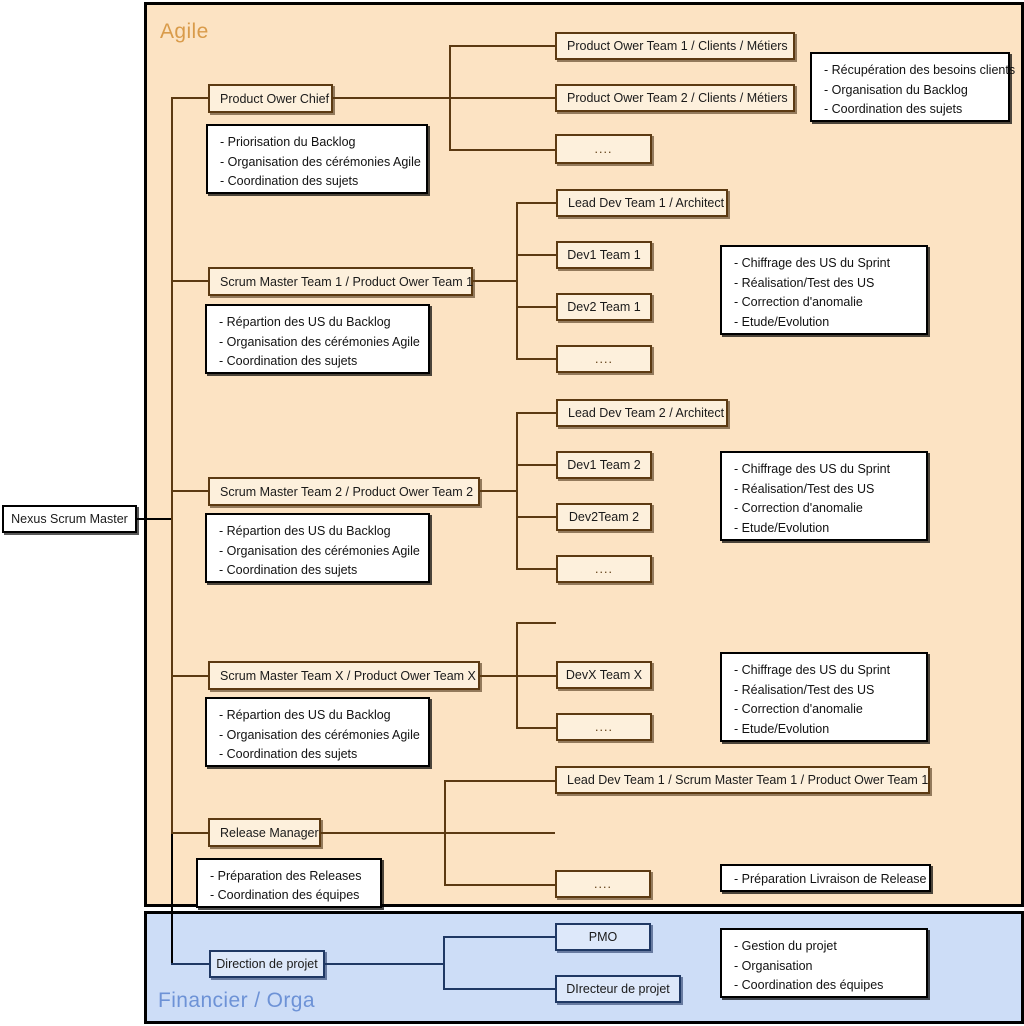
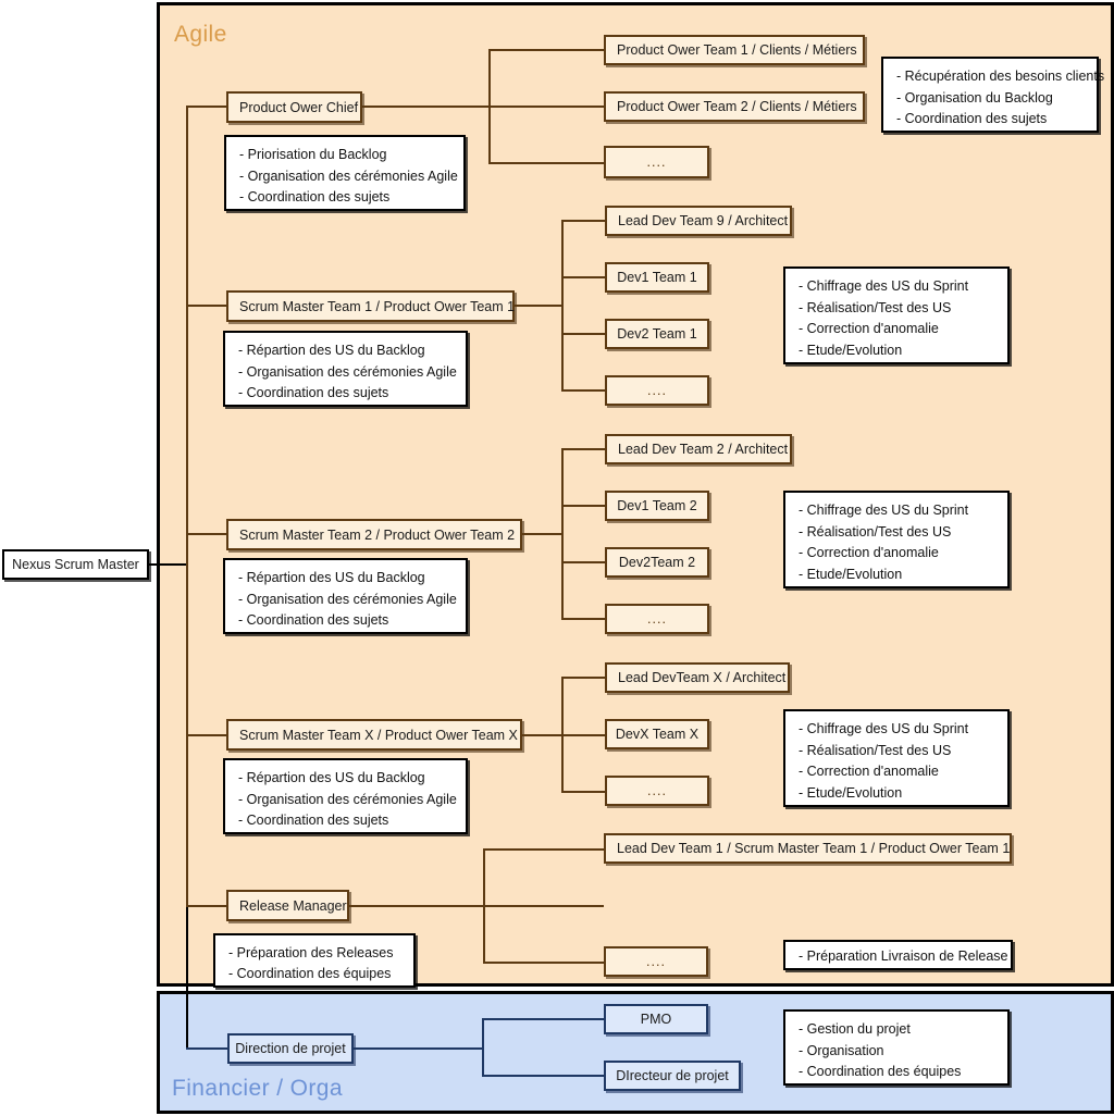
  Nexus Scrum Master
  Product Ower Chief
  - Priorisation du Backlog
  - Organisation des cérémonies Agile
  - Coordination des sujets
  Product Ower Team 1 / Clients / Métiers
  Product Ower Team 2 / Clients / Métiers
  ....
  - Récupération des besoins clients
  - Organisation du Backlog
  - Coordination des sujets
  Scrum Master Team 1 / Product Ower Team 1
  - Répartion des US du Backlog
  - Organisation des cérémonies Agile
  - Coordination des sujets
- Lead Dev Team 1 / Architect
+ Lead Dev Team 9 / Architect
  Dev1 Team 1
  Dev2 Team 1
  ....
  - Chiffrage des US du Sprint
  - Réalisation/Test des US
  - Correction d'anomalie
  - Etude/Evolution
  Scrum Master Team 2 / Product Ower Team 2
  - Répartion des US du Backlog
  - Organisation des cérémonies Agile
  - Coordination des sujets
  Lead Dev Team 2 / Architect
  Dev1 Team 2
  Dev2Team 2
  ....
  - Chiffrage des US du Sprint
  - Réalisation/Test des US
  - Correction d'anomalie
  - Etude/Evolution
  Scrum Master Team X / Product Ower Team X
  - Répartion des US du Backlog
  - Organisation des cérémonies Agile
  - Coordination des sujets
+ Lead DevTeam X / Architect
  DevX Team X
  ....
  - Chiffrage des US du Sprint
  - Réalisation/Test des US
  - Correction d'anomalie
  - Etude/Evolution
  Release Manager
  - Préparation des Releases
  - Coordination des équipes
  Lead Dev Team 1 / Scrum Master Team 1 / Product Ower Team 1
  ....
  - Préparation Livraison de Release
  Direction de projet
  PMO
  DIrecteur de projet
  - Gestion du projet
  - Organisation
  - Coordination des équipes
  Agile
  Financier / Orga
